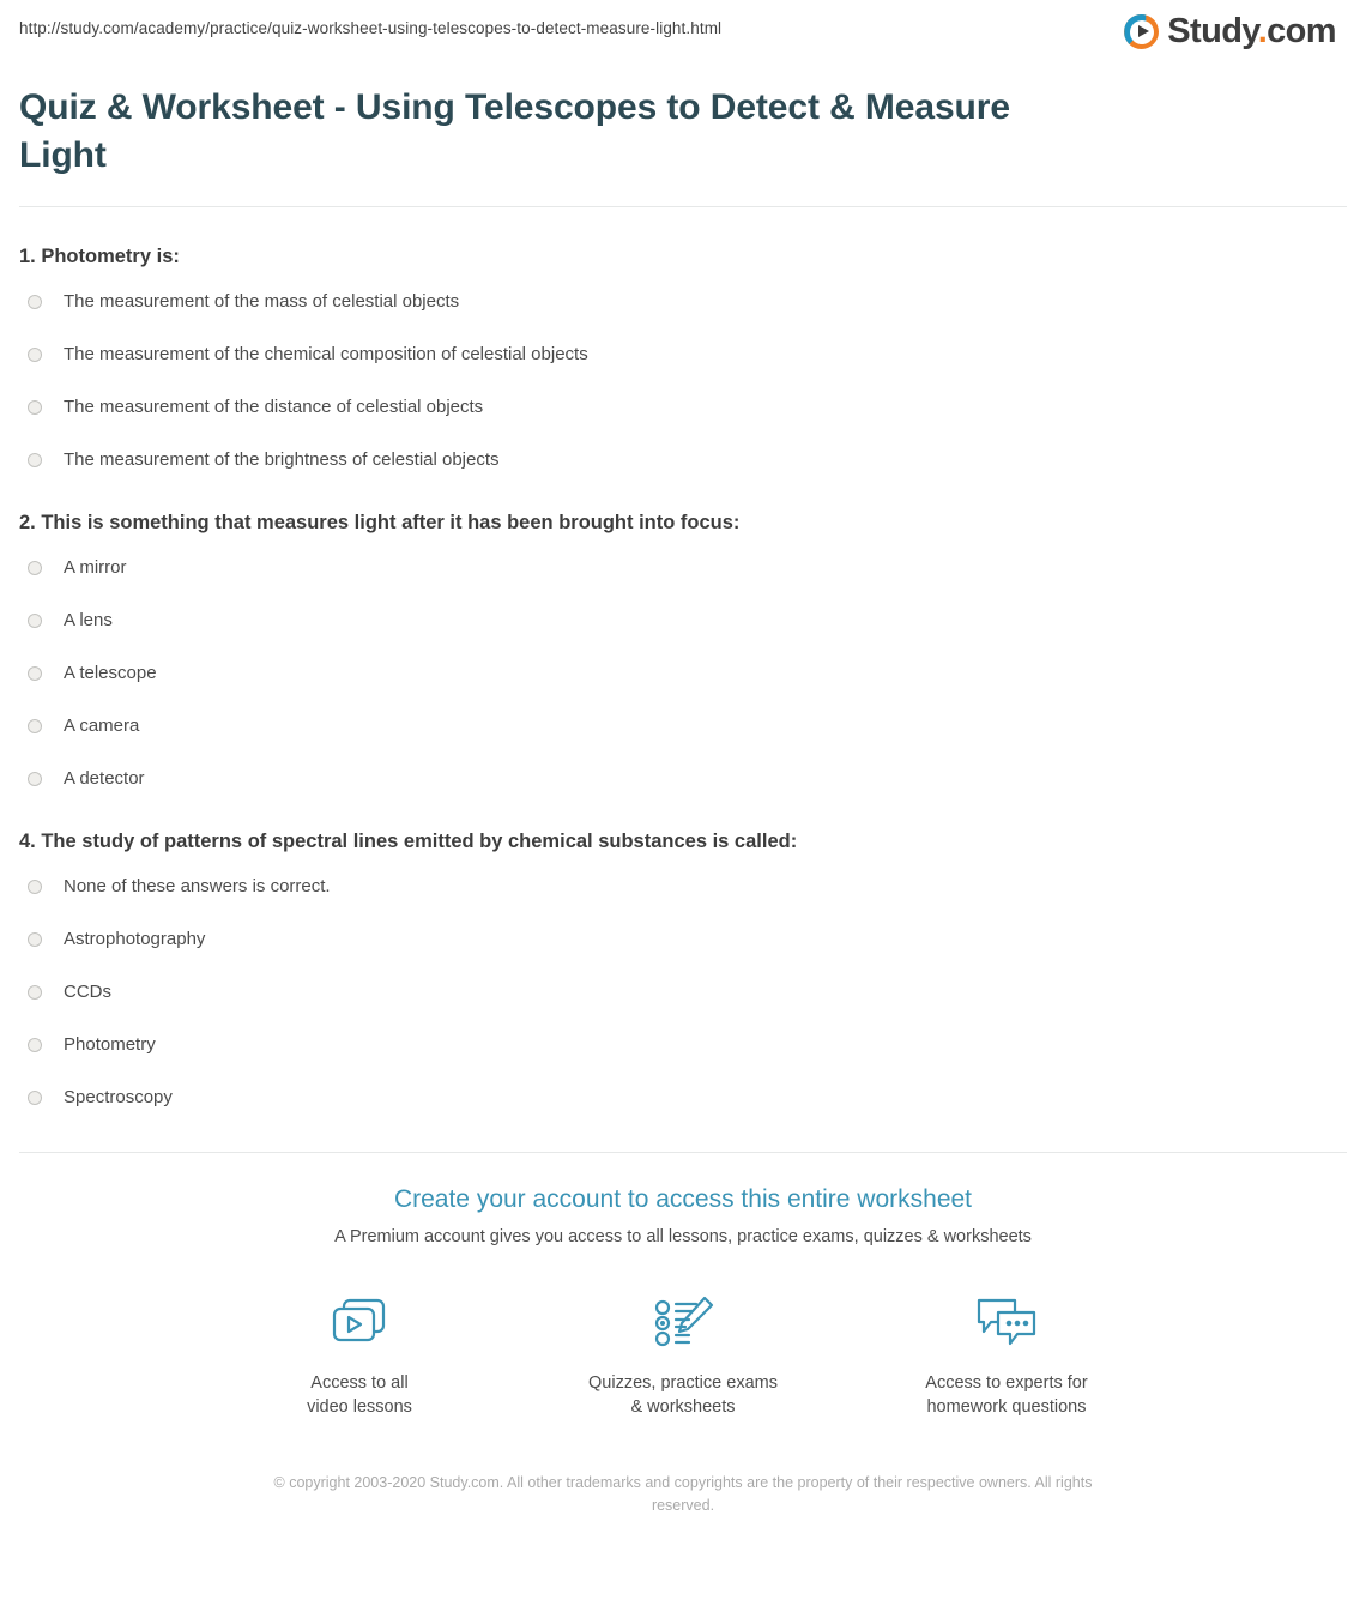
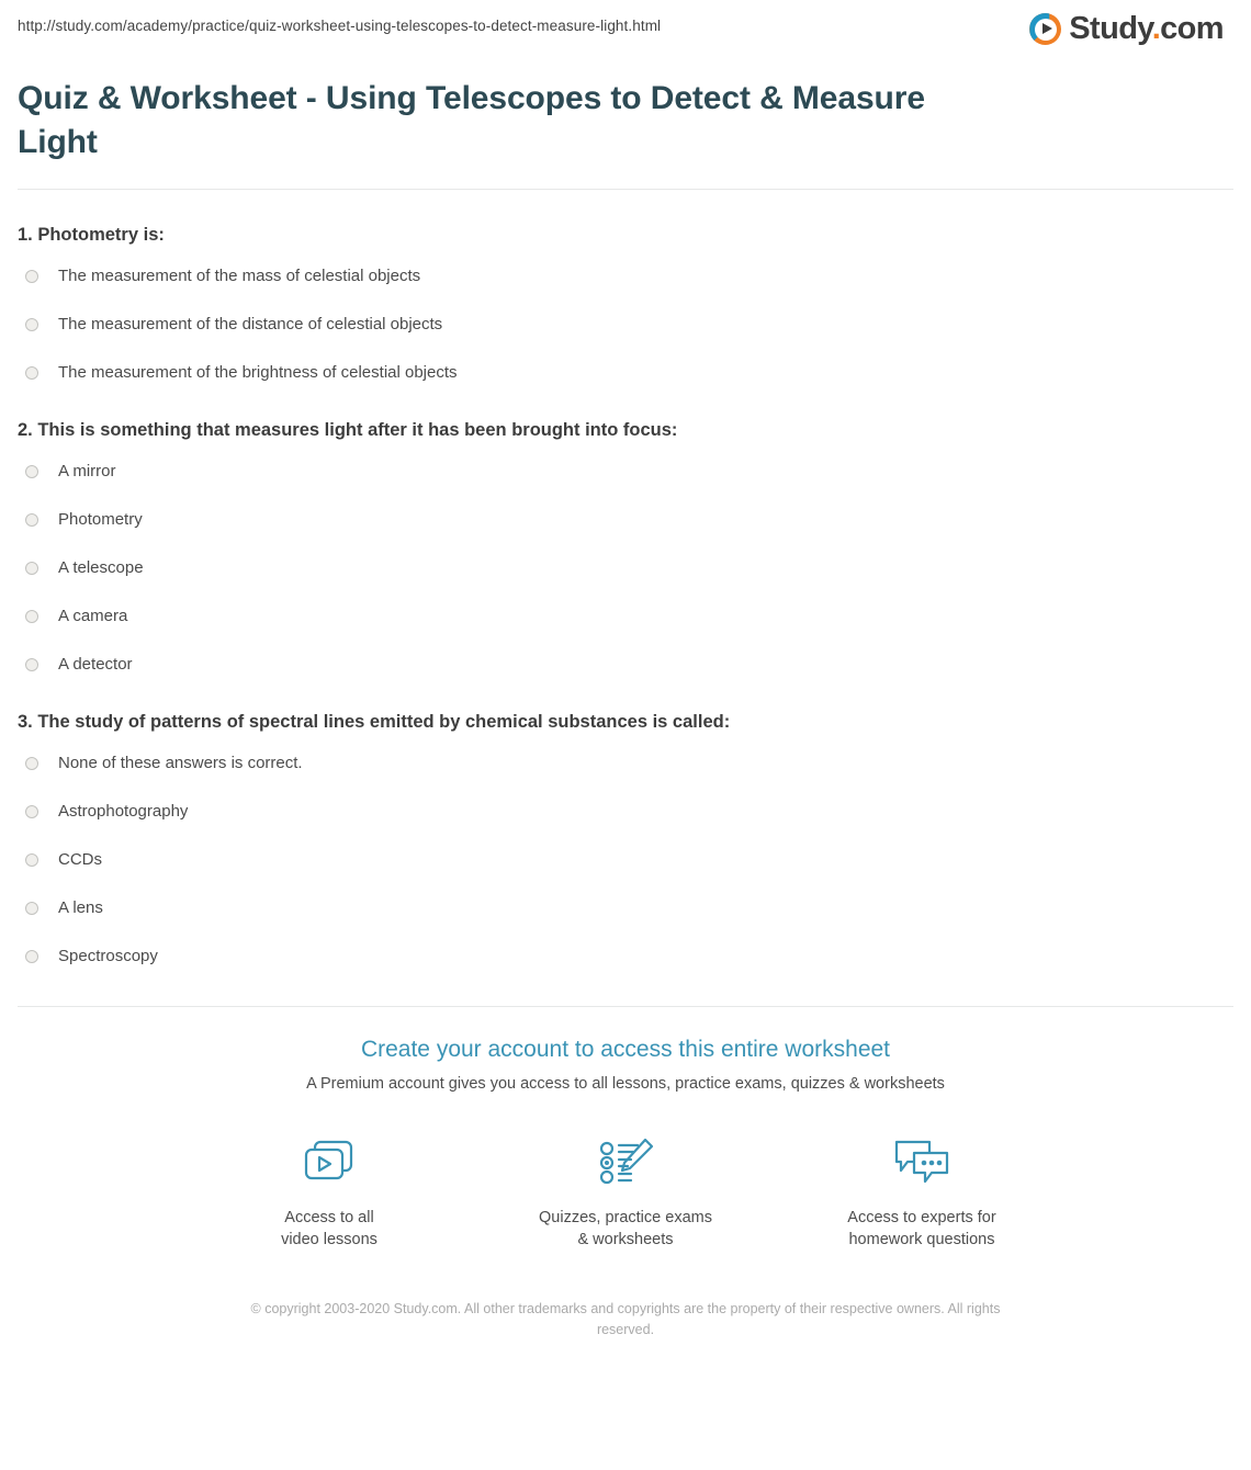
  http://study.com/academy/practice/quiz-worksheet-using-telescopes-to-detect-measure-light.html
  Study.com
  Quiz & Worksheet - Using Telescopes to Detect & Measure Light
  1. Photometry is:
  The measurement of the mass of celestial objects
- The measurement of the chemical composition of celestial objects
  The measurement of the distance of celestial objects
  The measurement of the brightness of celestial objects
  2. This is something that measures light after it has been brought into focus:
  A mirror
- A lens
+ Photometry
  A telescope
  A camera
  A detector
- 4. The study of patterns of spectral lines emitted by chemical substances is called:
+ 3. The study of patterns of spectral lines emitted by chemical substances is called:
  None of these answers is correct.
  Astrophotography
  CCDs
- Photometry
+ A lens
  Spectroscopy
  Create your account to access this entire worksheet
  A Premium account gives you access to all lessons, practice exams, quizzes & worksheets
  Access to all
  video lessons
  Quizzes, practice exams
  & worksheets
  Access to experts for
  homework questions
  © copyright 2003-2020 Study.com. All other trademarks and copyrights are the property of their respective owners. All rights reserved.
